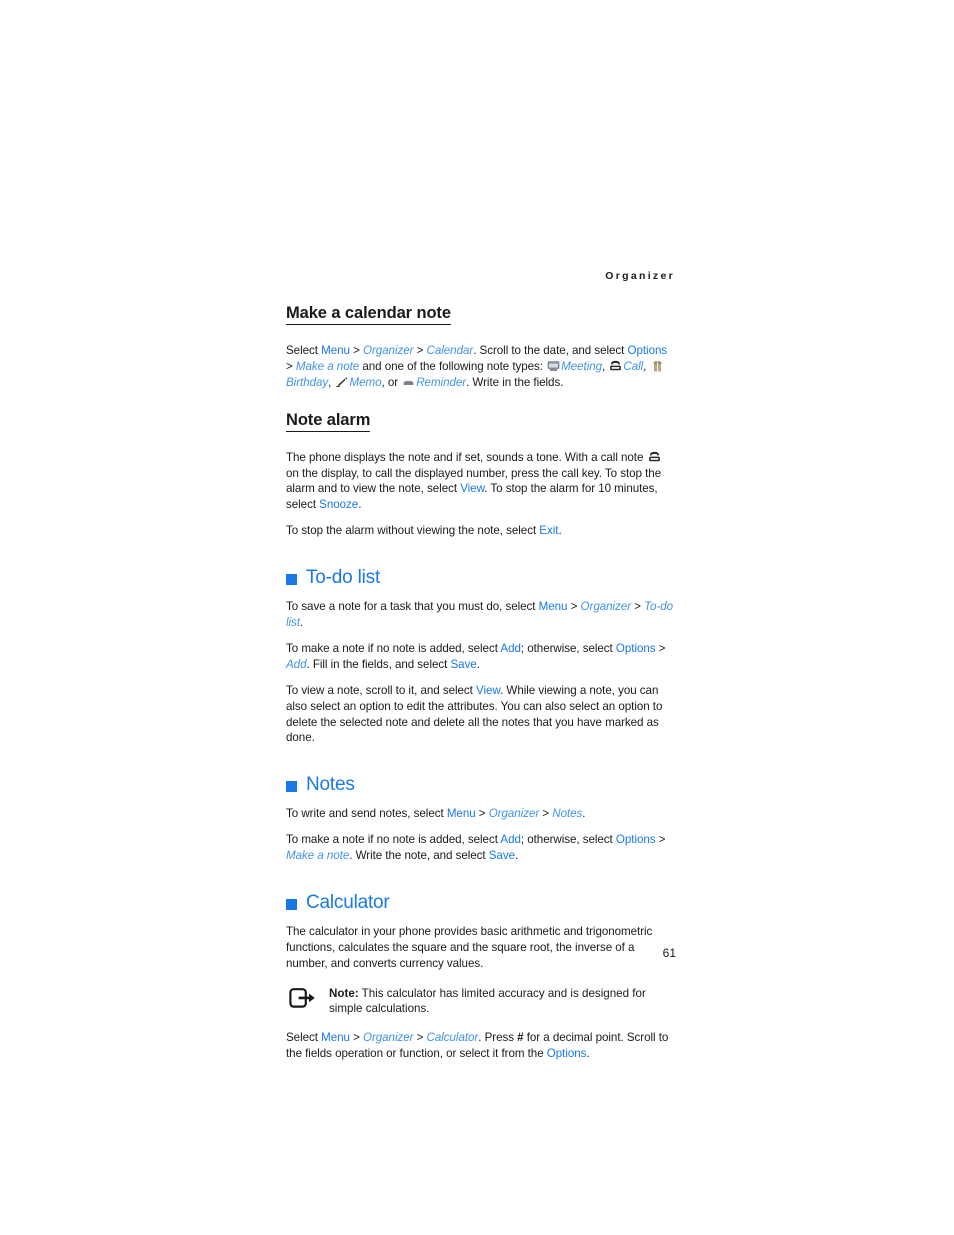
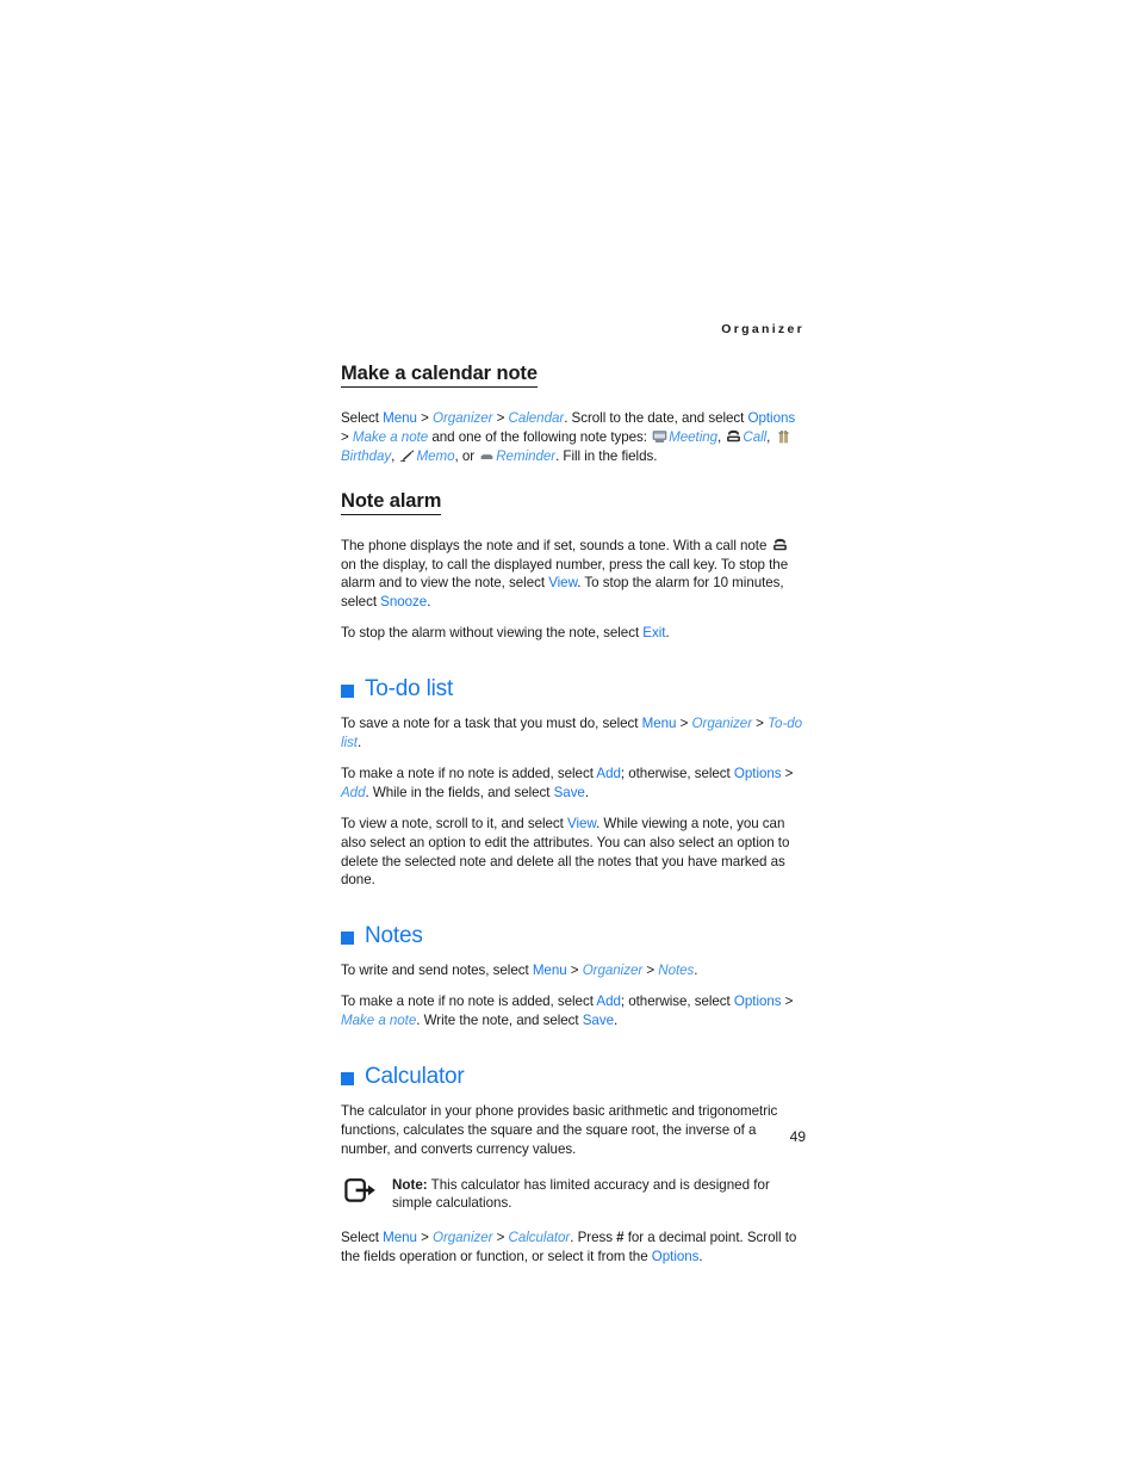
  Organizer
  Make a calendar note
- Select Menu > Organizer > Calendar. Scroll to the date, and select Options > Make a note and one of the following note types: Meeting, Call, Birthday, Memo, or Reminder. Write in the fields.
+ Select Menu > Organizer > Calendar. Scroll to the date, and select Options > Make a note and one of the following note types: Meeting, Call, Birthday, Memo, or Reminder. Fill in the fields.
  Note alarm
  The phone displays the note and if set, sounds a tone. With a call note on the display, to call the displayed number, press the call key. To stop the alarm and to view the note, select View. To stop the alarm for 10 minutes, select Snooze.
  To stop the alarm without viewing the note, select Exit.
  To-do list
  To save a note for a task that you must do, select Menu > Organizer > To-do list.
- To make a note if no note is added, select Add; otherwise, select Options > Add. Fill in the fields, and select Save.
+ To make a note if no note is added, select Add; otherwise, select Options > Add. While in the fields, and select Save.
  To view a note, scroll to it, and select View. While viewing a note, you can also select an option to edit the attributes. You can also select an option to delete the selected note and delete all the notes that you have marked as done.
  Notes
  To write and send notes, select Menu > Organizer > Notes.
  To make a note if no note is added, select Add; otherwise, select Options > Make a note. Write the note, and select Save.
  Calculator
  The calculator in your phone provides basic arithmetic and trigonometric functions, calculates the square and the square root, the inverse of a number, and converts currency values.
  Note: This calculator has limited accuracy and is designed for simple calculations.
  Select Menu > Organizer > Calculator. Press # for a decimal point. Scroll to the fields operation or function, or select it from the Options.
- 61
+ 49
